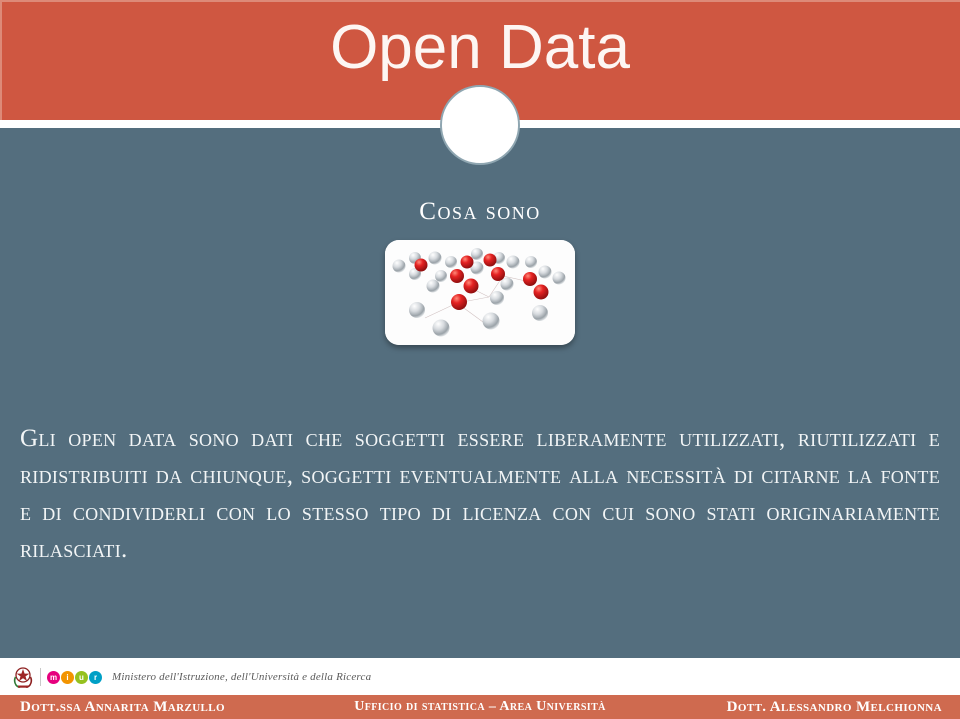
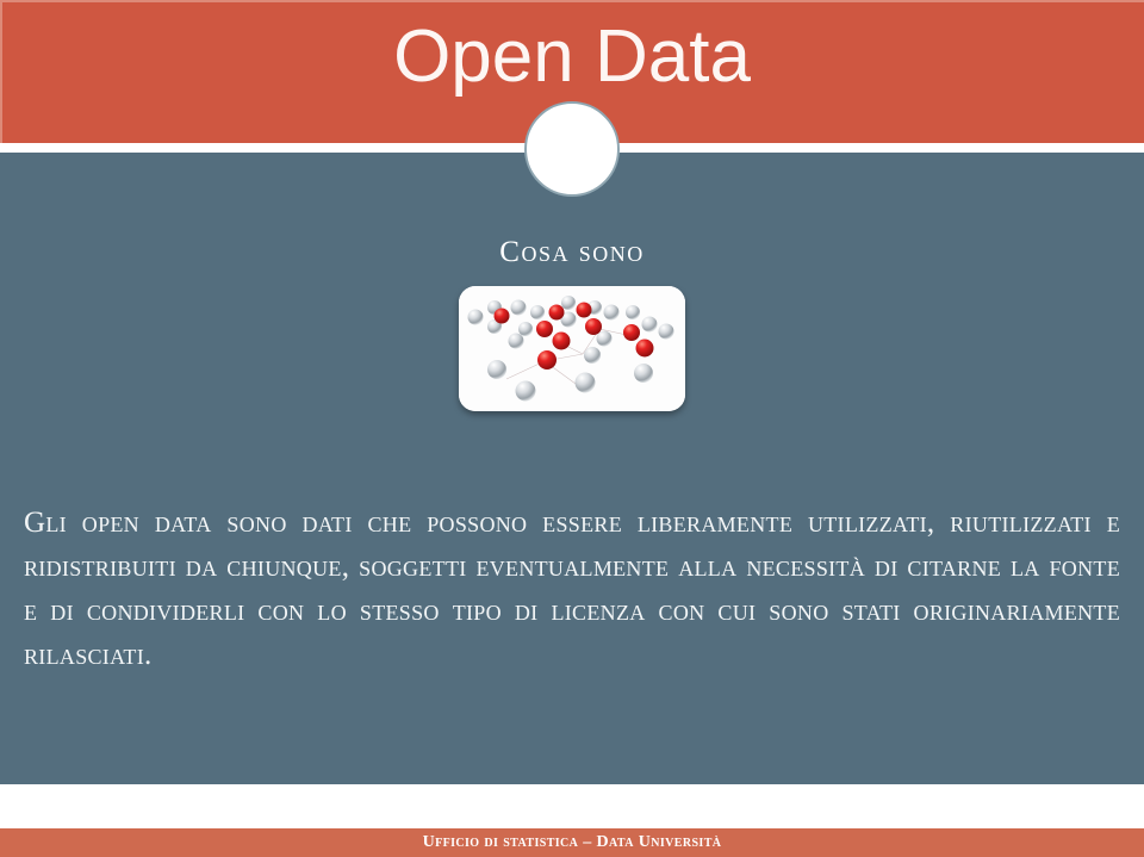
  Open Data
  Cosa sono
- Gli open data sono dati che soggetti essere liberamente utilizzati, riutilizzati e ridistribuiti da chiunque, soggetti eventualmente alla necessità di citarne la fonte e di condividerli con lo stesso tipo di licenza con cui sono stati originariamente rilasciati.
+ Gli open data sono dati che possono essere liberamente utilizzati, riutilizzati e ridistribuiti da chiunque, soggetti eventualmente alla necessità di citarne la fonte e di condividerli con lo stesso tipo di licenza con cui sono stati originariamente rilasciati.
- m
- i
- u
- r
- Ministero dell'Istruzione, dell'Università e della Ricerca
- Dott.ssa Annarita Marzullo
- Ufficio di statistica – Area Università
+ Ufficio di statistica – Data Università
- Dott. Alessandro Melchionna
